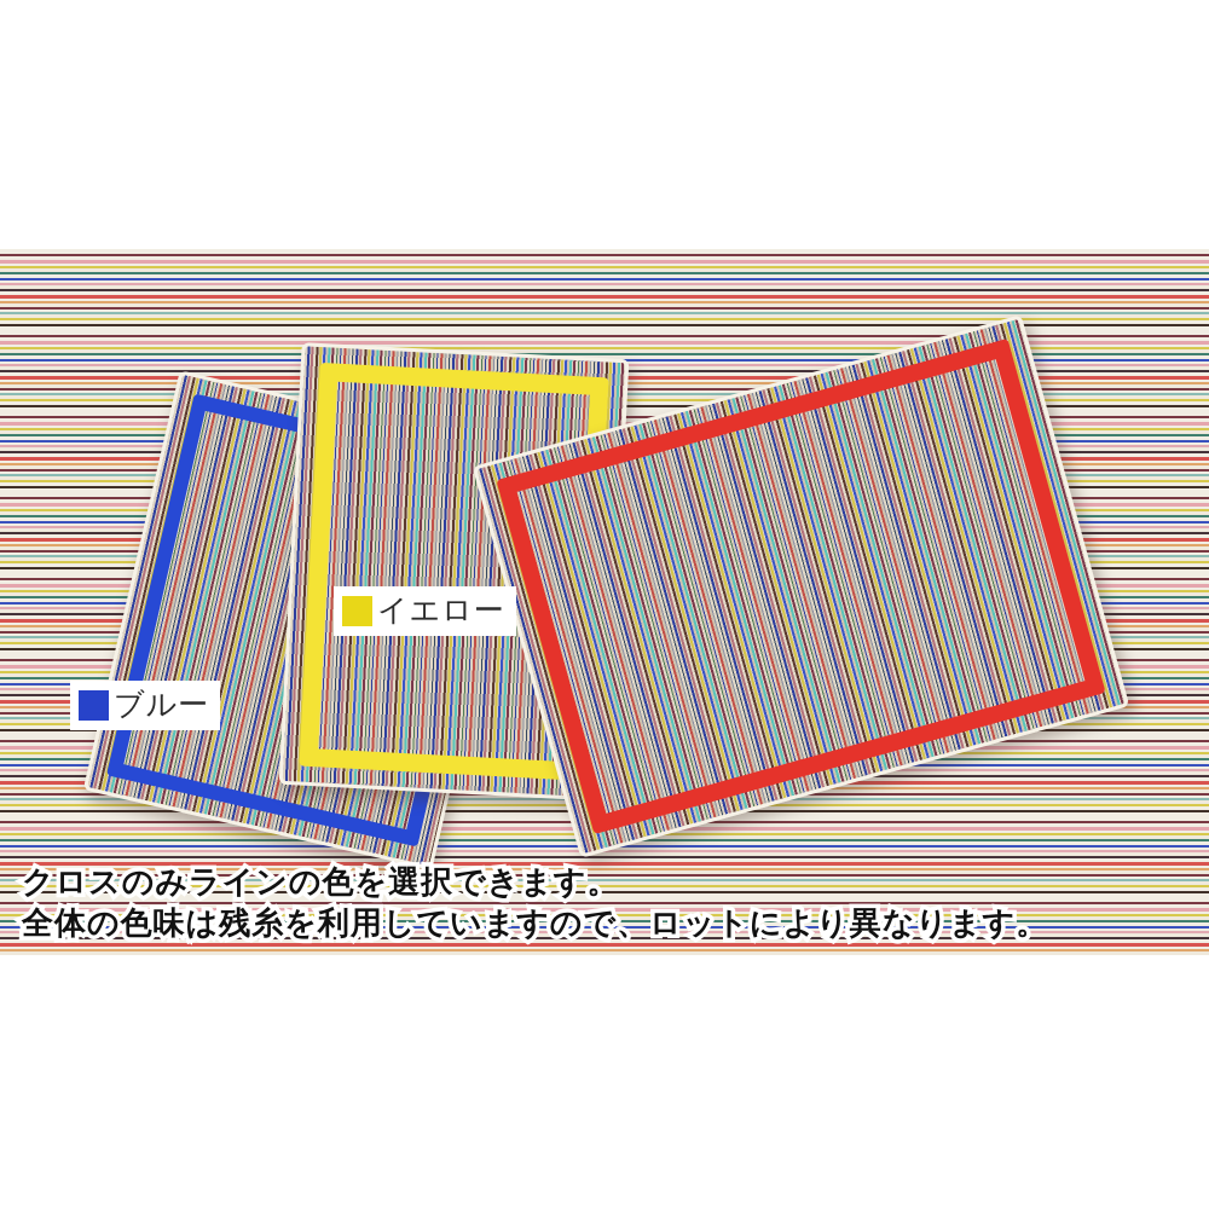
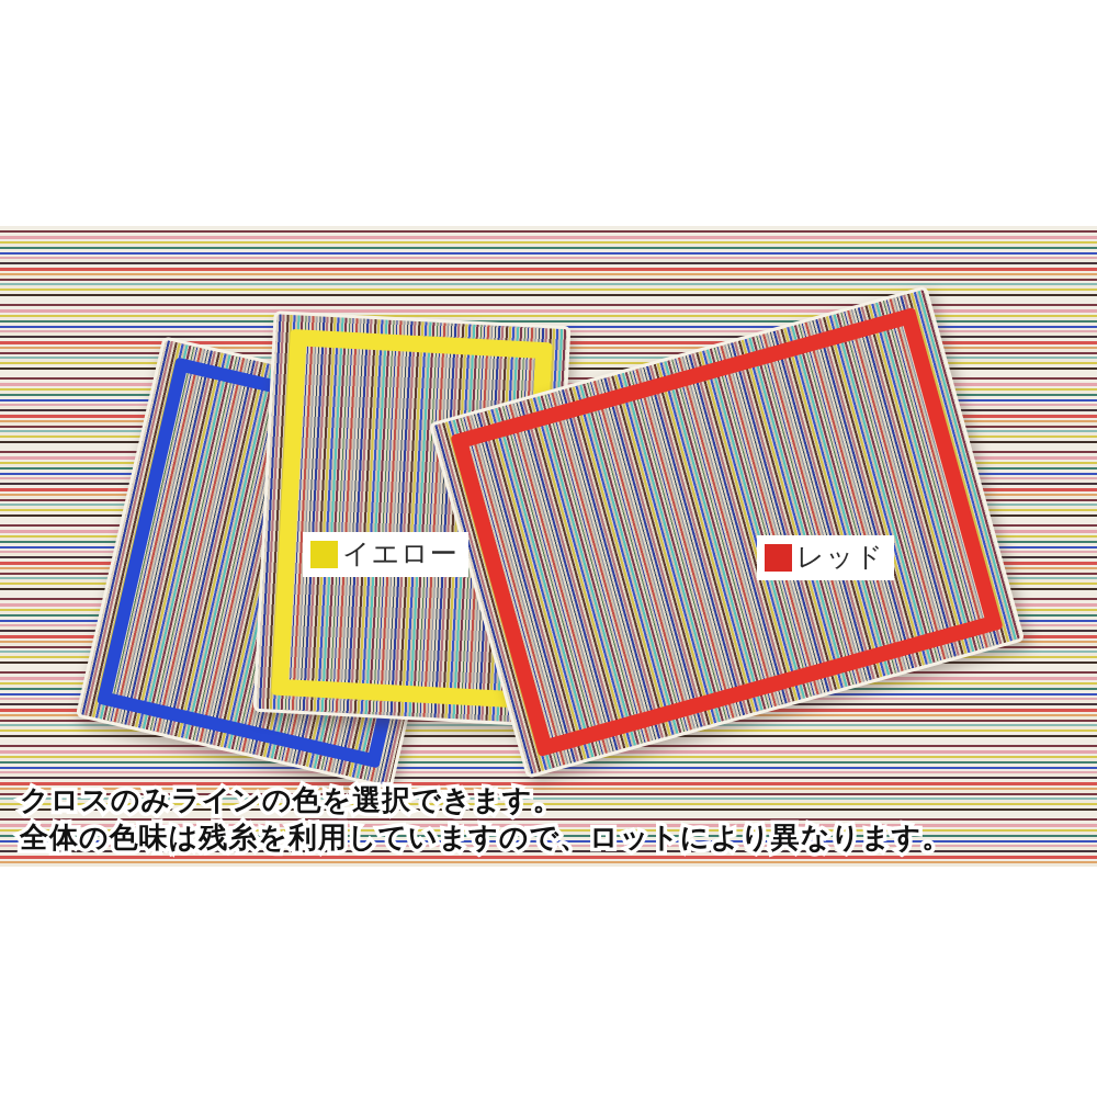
- ブルー
  イエロー
+ レッド
  クロスのみラインの色を選択できます。
  全体の色味は残糸を利用していますので、ロットにより異なります。
